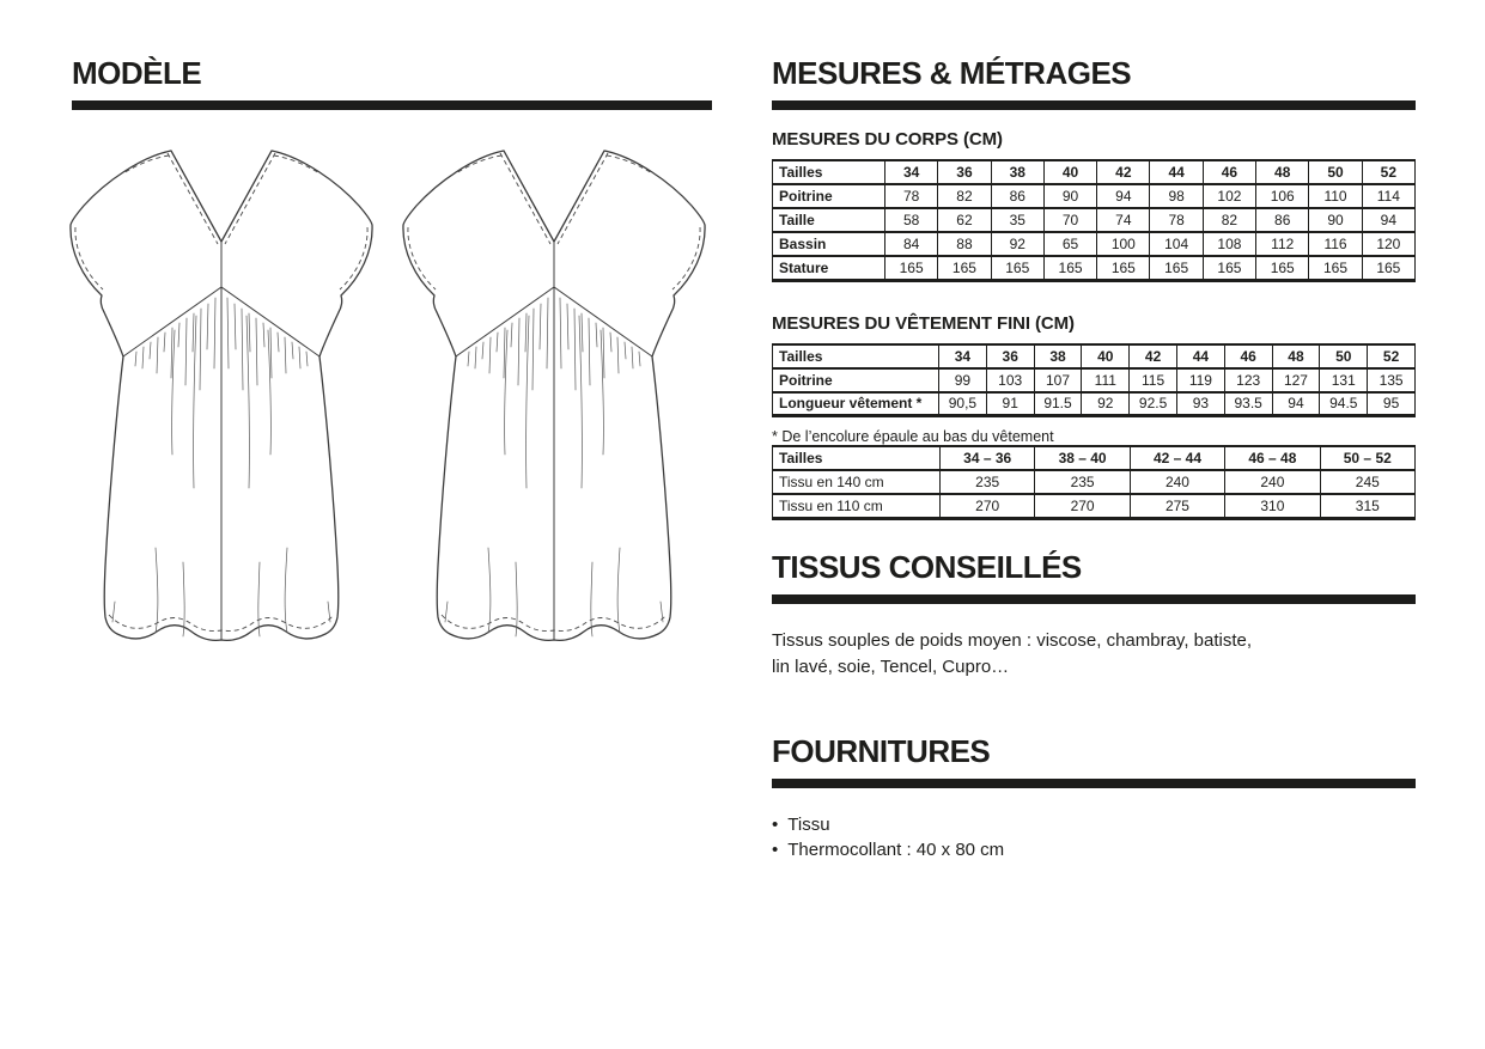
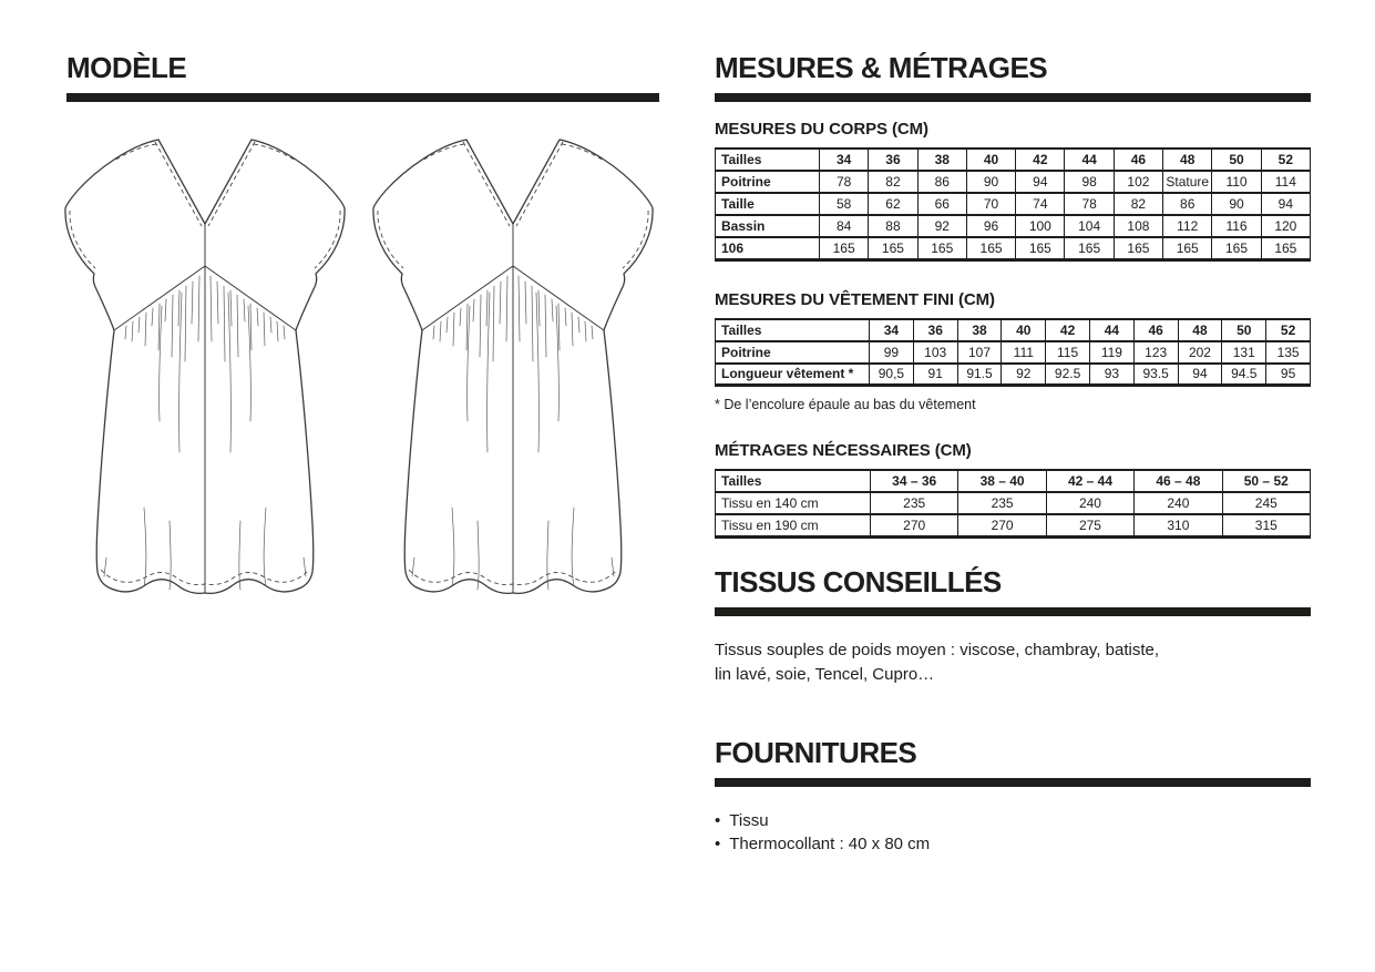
  MODÈLE
  MESURES & MÉTRAGES
  MESURES DU CORPS (CM)
  Tailles	34	36	38	40	42	44	46	48	50	52
- Poitrine	78	82	86	90	94	98	102	106	110	114
+ Poitrine	78	82	86	90	94	98	102	Stature	110	114
- Taille	58	62	35	70	74	78	82	86	90	94
+ Taille	58	62	66	70	74	78	82	86	90	94
- Bassin	84	88	92	65	100	104	108	112	116	120
+ Bassin	84	88	92	96	100	104	108	112	116	120
- Stature	165	165	165	165	165	165	165	165	165	165
+ 106	165	165	165	165	165	165	165	165	165	165
  MESURES DU VÊTEMENT FINI (CM)
  Tailles	34	36	38	40	42	44	46	48	50	52
- Poitrine	99	103	107	111	115	119	123	127	131	135
+ Poitrine	99	103	107	111	115	119	123	202	131	135
  Longueur vêtement *	90,5	91	91.5	92	92.5	93	93.5	94	94.5	95
  * De l’encolure épaule au bas du vêtement
+ MÉTRAGES NÉCESSAIRES (CM)
  Tailles	34 – 36	38 – 40	42 – 44	46 – 48	50 – 52
  Tissu en 140 cm	235	235	240	240	245
- Tissu en 110 cm	270	270	275	310	315
+ Tissu en 190 cm	270	270	275	310	315
  TISSUS CONSEILLÉS
  Tissus souples de poids moyen : viscose, chambray, batiste,
  lin lavé, soie, Tencel, Cupro…
  FOURNITURES
  •
  Tissu
  •
  Thermocollant : 40 x 80 cm
